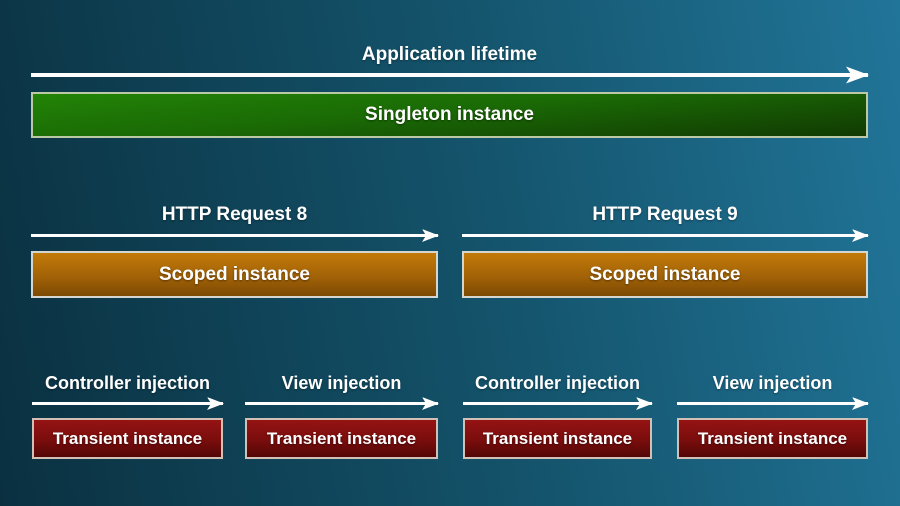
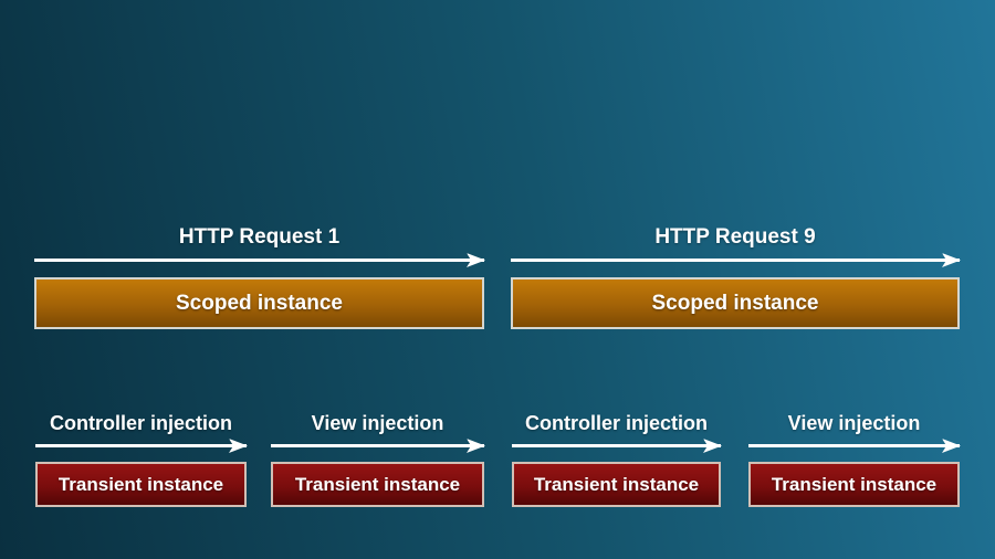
- Application lifetime
- Singleton instance
- HTTP Request 8
+ HTTP Request 1
  Scoped instance
  HTTP Request 9
  Scoped instance
  Controller injection
  Transient instance
  View injection
  Transient instance
  Controller injection
  Transient instance
  View injection
  Transient instance
